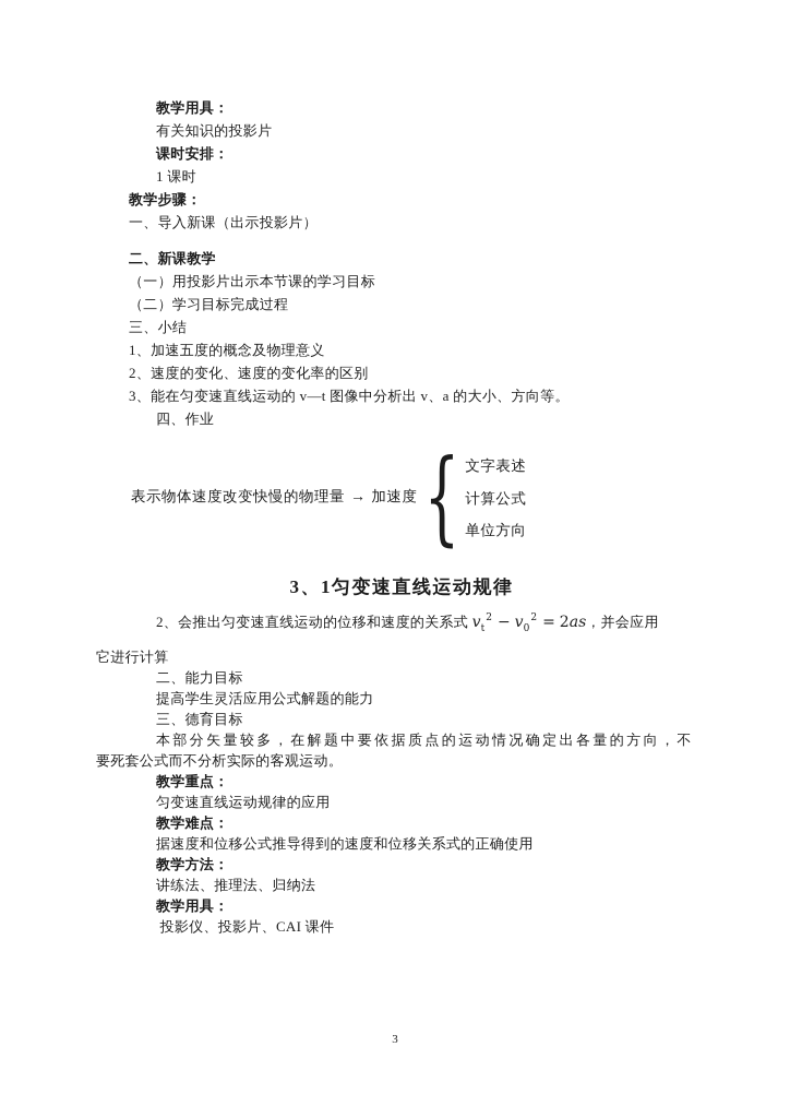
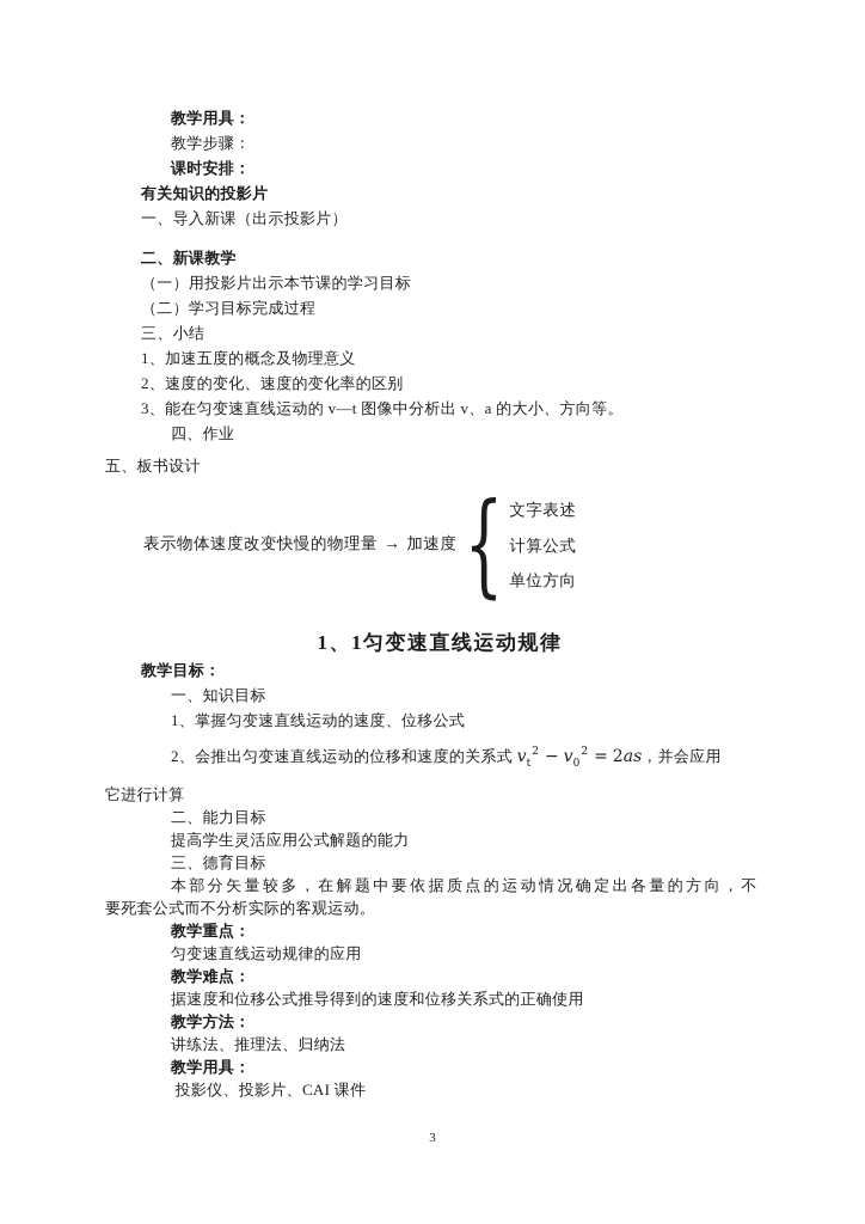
  教学用具：
- 有关知识的投影片
+ 教学步骤：
  课时安排：
- 1 课时
- 教学步骤：
+ 有关知识的投影片
  一、导入新课（出示投影片）
  二、新课教学
  （一）用投影片出示本节课的学习目标
  （二）学习目标完成过程
  三、小结
  1、加速五度的概念及物理意义
  2、速度的变化、速度的变化率的区别
  3、能在匀变速直线运动的 v—t 图像中分析出 v、a 的大小、方向等。
  四、作业
+ 五、板书设计
  表示物体速度改变快慢的物理量
  →
  加速度
  {
  文字表述
  计算公式
  单位方向
- 3、1匀变速直线运动规律
+ 1、1匀变速直线运动规律
+ 教学目标：
+ 一、知识目标
+ 1、掌握匀变速直线运动的速度、位移公式
  2、会推出匀变速直线运动的位移和速度的关系式 vt2 − v02 = 2as，并会应用
  它进行计算
  二、能力目标
  提高学生灵活应用公式解题的能力
  三、德育目标
  本部分矢量较多，在解题中要依据质点的运动情况确定出各量的方向，不
  要死套公式而不分析实际的客观运动。
  教学重点：
  匀变速直线运动规律的应用
  教学难点：
  据速度和位移公式推导得到的速度和位移关系式的正确使用
  教学方法：
  讲练法、推理法、归纳法
  教学用具：
  投影仪、投影片、CAI 课件
  3
